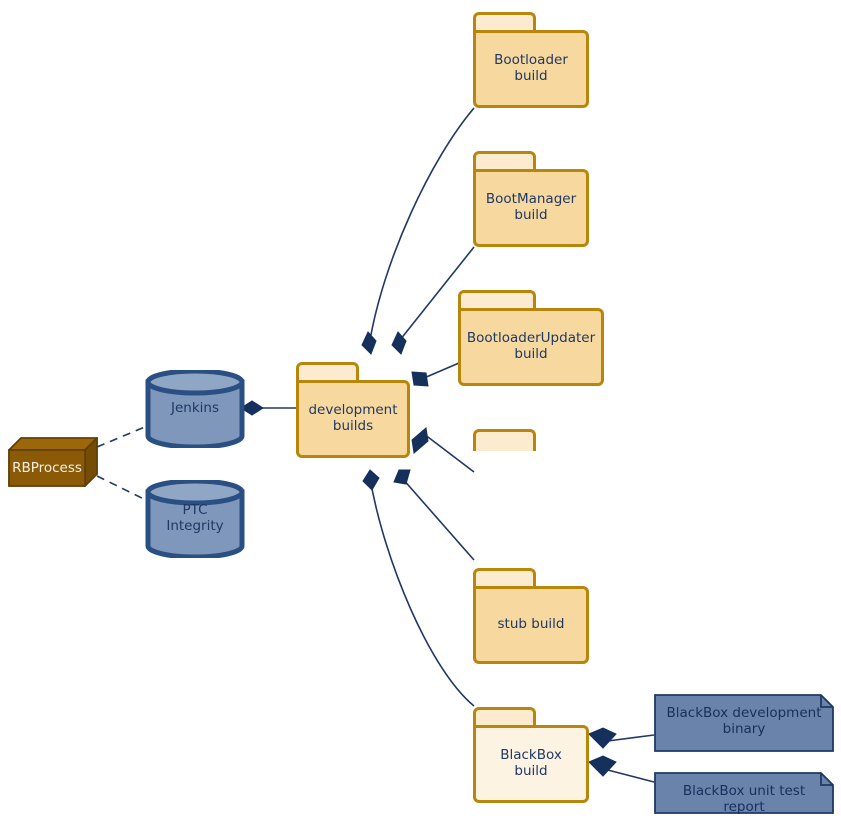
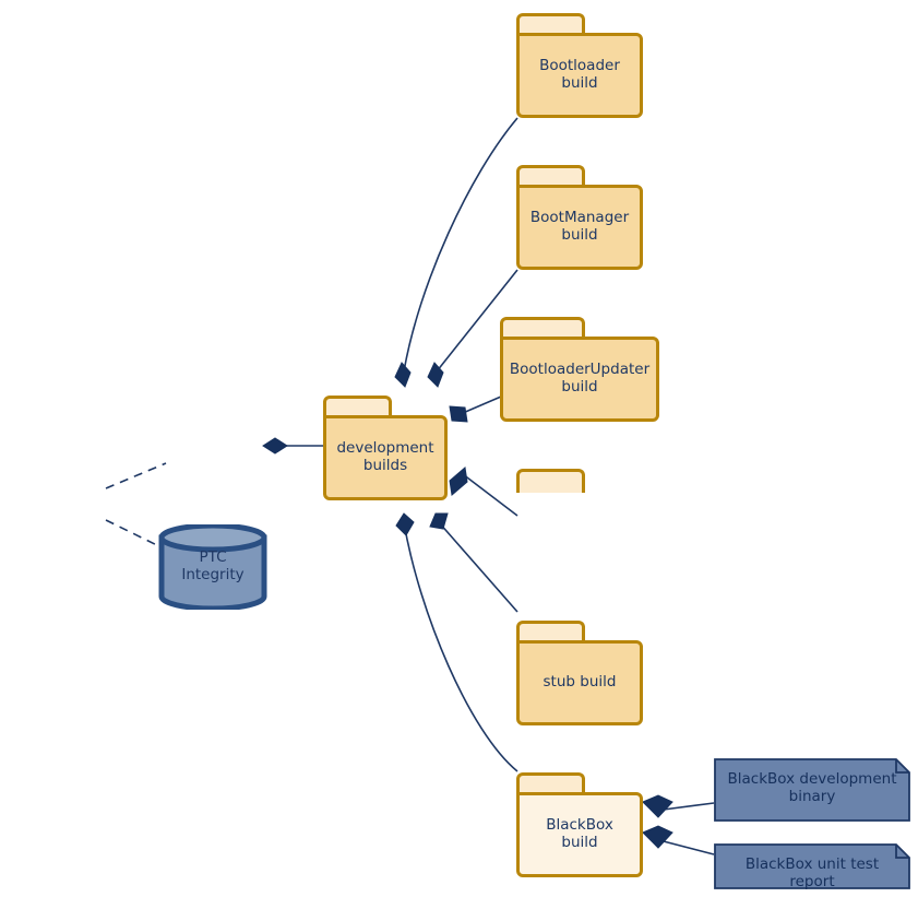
- RBProcess
- Jenkins
  PTC
  Integrity
  development
  builds
  Bootloader
  build
  BootManager
  build
  BootloaderUpdater
  build
  stub build
  BlackBox
  build
  BlackBox development
  binary
  BlackBox unit test report
